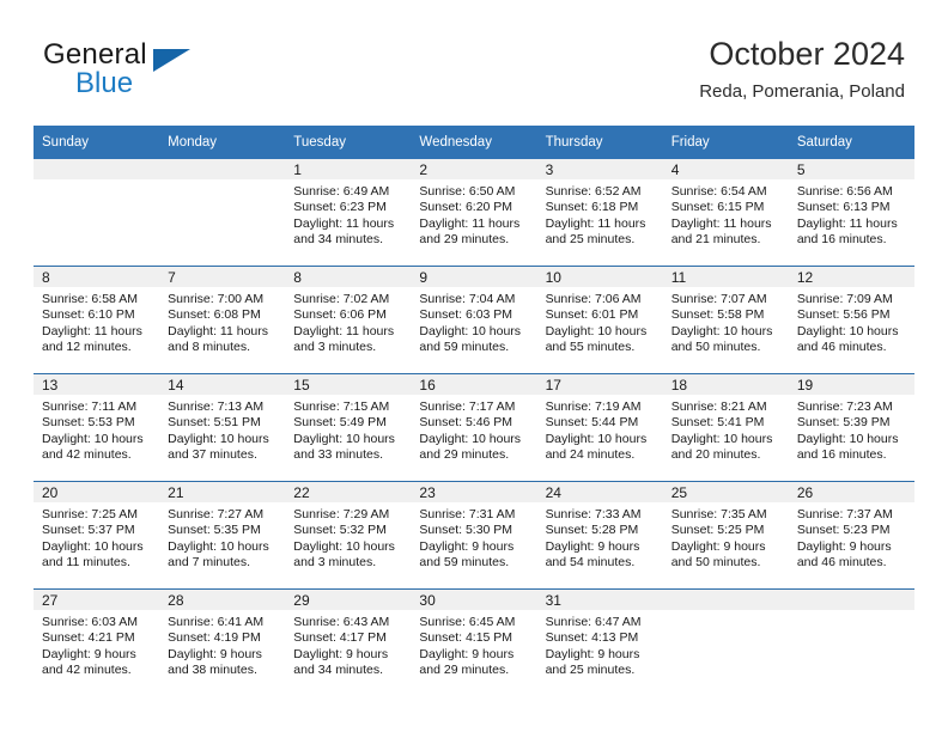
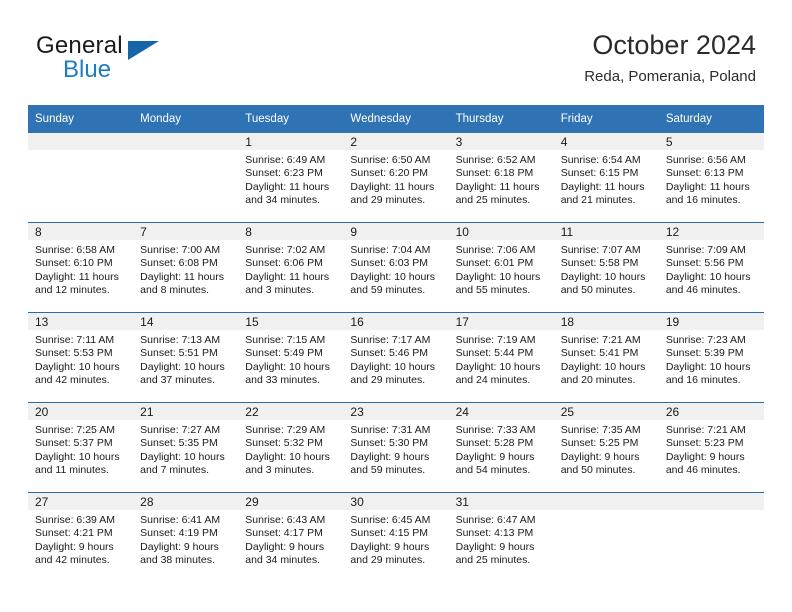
  General
  Blue
  October 2024
  Reda, Pomerania, Poland
  Sunday	Monday	Tuesday	Wednesday	Thursday	Friday	Saturday
  		1Sunrise: 6:49 AMSunset: 6:23 PMDaylight: 11 hoursand 34 minutes.	2Sunrise: 6:50 AMSunset: 6:20 PMDaylight: 11 hoursand 29 minutes.	3Sunrise: 6:52 AMSunset: 6:18 PMDaylight: 11 hoursand 25 minutes.	4Sunrise: 6:54 AMSunset: 6:15 PMDaylight: 11 hoursand 21 minutes.	5Sunrise: 6:56 AMSunset: 6:13 PMDaylight: 11 hoursand 16 minutes.
  8Sunrise: 6:58 AMSunset: 6:10 PMDaylight: 11 hoursand 12 minutes.	7Sunrise: 7:00 AMSunset: 6:08 PMDaylight: 11 hoursand 8 minutes.	8Sunrise: 7:02 AMSunset: 6:06 PMDaylight: 11 hoursand 3 minutes.	9Sunrise: 7:04 AMSunset: 6:03 PMDaylight: 10 hoursand 59 minutes.	10Sunrise: 7:06 AMSunset: 6:01 PMDaylight: 10 hoursand 55 minutes.	11Sunrise: 7:07 AMSunset: 5:58 PMDaylight: 10 hoursand 50 minutes.	12Sunrise: 7:09 AMSunset: 5:56 PMDaylight: 10 hoursand 46 minutes.
- 13Sunrise: 7:11 AMSunset: 5:53 PMDaylight: 10 hoursand 42 minutes.	14Sunrise: 7:13 AMSunset: 5:51 PMDaylight: 10 hoursand 37 minutes.	15Sunrise: 7:15 AMSunset: 5:49 PMDaylight: 10 hoursand 33 minutes.	16Sunrise: 7:17 AMSunset: 5:46 PMDaylight: 10 hoursand 29 minutes.	17Sunrise: 7:19 AMSunset: 5:44 PMDaylight: 10 hoursand 24 minutes.	18Sunrise: 8:21 AMSunset: 5:41 PMDaylight: 10 hoursand 20 minutes.	19Sunrise: 7:23 AMSunset: 5:39 PMDaylight: 10 hoursand 16 minutes.
+ 13Sunrise: 7:11 AMSunset: 5:53 PMDaylight: 10 hoursand 42 minutes.	14Sunrise: 7:13 AMSunset: 5:51 PMDaylight: 10 hoursand 37 minutes.	15Sunrise: 7:15 AMSunset: 5:49 PMDaylight: 10 hoursand 33 minutes.	16Sunrise: 7:17 AMSunset: 5:46 PMDaylight: 10 hoursand 29 minutes.	17Sunrise: 7:19 AMSunset: 5:44 PMDaylight: 10 hoursand 24 minutes.	18Sunrise: 7:21 AMSunset: 5:41 PMDaylight: 10 hoursand 20 minutes.	19Sunrise: 7:23 AMSunset: 5:39 PMDaylight: 10 hoursand 16 minutes.
- 20Sunrise: 7:25 AMSunset: 5:37 PMDaylight: 10 hoursand 11 minutes.	21Sunrise: 7:27 AMSunset: 5:35 PMDaylight: 10 hoursand 7 minutes.	22Sunrise: 7:29 AMSunset: 5:32 PMDaylight: 10 hoursand 3 minutes.	23Sunrise: 7:31 AMSunset: 5:30 PMDaylight: 9 hoursand 59 minutes.	24Sunrise: 7:33 AMSunset: 5:28 PMDaylight: 9 hoursand 54 minutes.	25Sunrise: 7:35 AMSunset: 5:25 PMDaylight: 9 hoursand 50 minutes.	26Sunrise: 7:37 AMSunset: 5:23 PMDaylight: 9 hoursand 46 minutes.
+ 20Sunrise: 7:25 AMSunset: 5:37 PMDaylight: 10 hoursand 11 minutes.	21Sunrise: 7:27 AMSunset: 5:35 PMDaylight: 10 hoursand 7 minutes.	22Sunrise: 7:29 AMSunset: 5:32 PMDaylight: 10 hoursand 3 minutes.	23Sunrise: 7:31 AMSunset: 5:30 PMDaylight: 9 hoursand 59 minutes.	24Sunrise: 7:33 AMSunset: 5:28 PMDaylight: 9 hoursand 54 minutes.	25Sunrise: 7:35 AMSunset: 5:25 PMDaylight: 9 hoursand 50 minutes.	26Sunrise: 7:21 AMSunset: 5:23 PMDaylight: 9 hoursand 46 minutes.
- 27Sunrise: 6:03 AMSunset: 4:21 PMDaylight: 9 hoursand 42 minutes.	28Sunrise: 6:41 AMSunset: 4:19 PMDaylight: 9 hoursand 38 minutes.	29Sunrise: 6:43 AMSunset: 4:17 PMDaylight: 9 hoursand 34 minutes.	30Sunrise: 6:45 AMSunset: 4:15 PMDaylight: 9 hoursand 29 minutes.	31Sunrise: 6:47 AMSunset: 4:13 PMDaylight: 9 hoursand 25 minutes.
+ 27Sunrise: 6:39 AMSunset: 4:21 PMDaylight: 9 hoursand 42 minutes.	28Sunrise: 6:41 AMSunset: 4:19 PMDaylight: 9 hoursand 38 minutes.	29Sunrise: 6:43 AMSunset: 4:17 PMDaylight: 9 hoursand 34 minutes.	30Sunrise: 6:45 AMSunset: 4:15 PMDaylight: 9 hoursand 29 minutes.	31Sunrise: 6:47 AMSunset: 4:13 PMDaylight: 9 hoursand 25 minutes.
